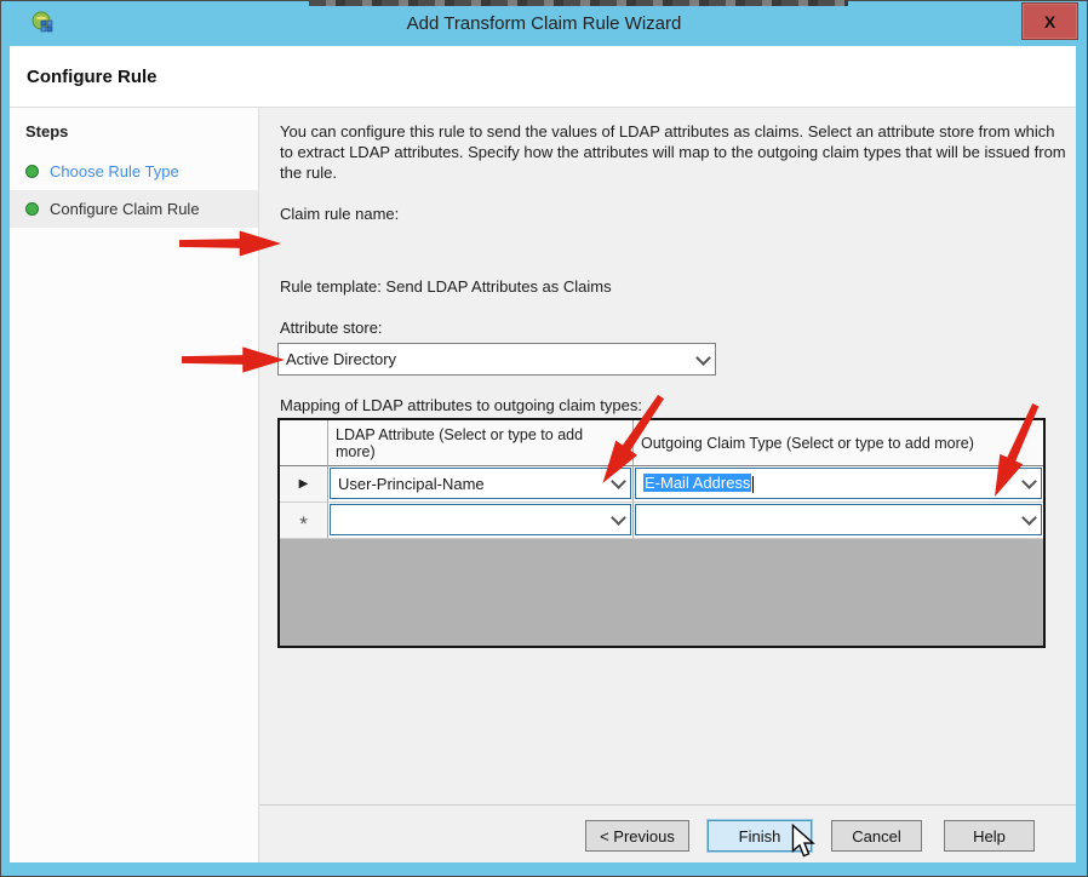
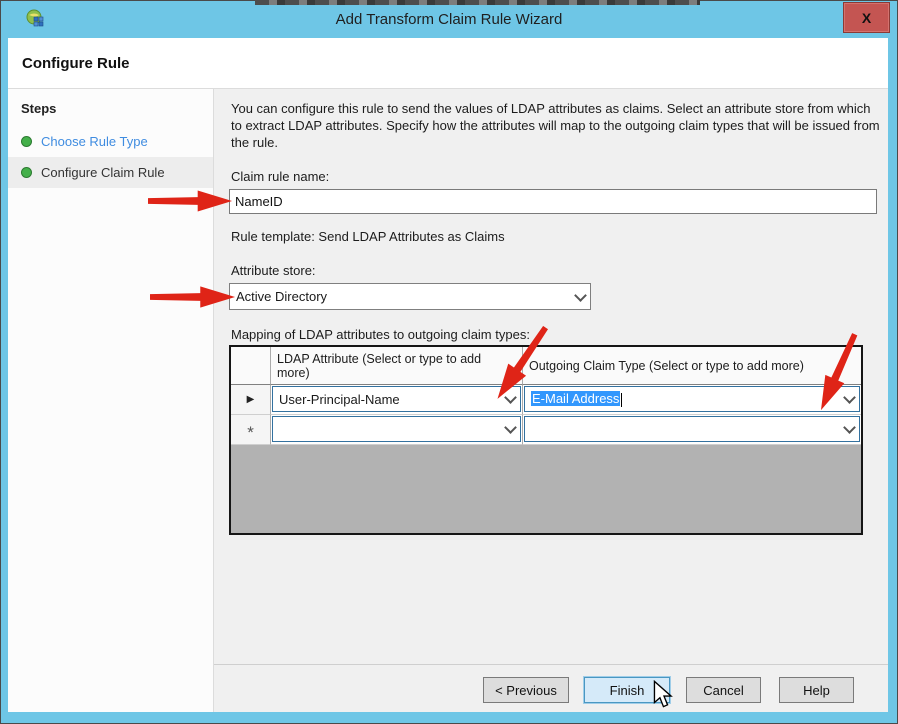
  Add Transform Claim Rule Wizard
  X
  Configure Rule
  Steps
  Choose Rule Type
  Configure Claim Rule
  You can configure this rule to send the values of LDAP attributes as claims. Select an attribute store from which to extract LDAP attributes. Specify how the attributes will map to the outgoing claim types that will be issued from the rule.
  Claim rule name:
+ NameID
  Rule template: Send LDAP Attributes as Claims
  Attribute store:
  Active Directory
  Mapping of LDAP attributes to outgoing claim types:
  LDAP Attribute (Select or type to add more)
  Outgoing Claim Type (Select or type to add more)
  ▶
  User-Principal-Name
  E-Mail Address
  *
  < Previous
  Finish
  Cancel
  Help
